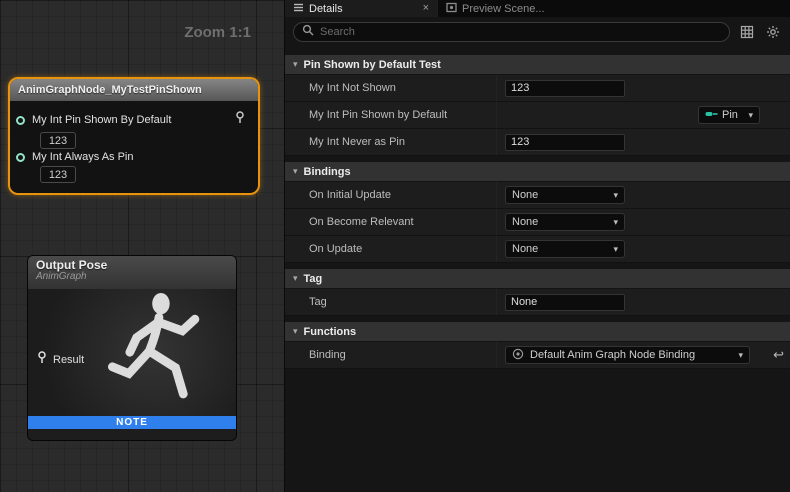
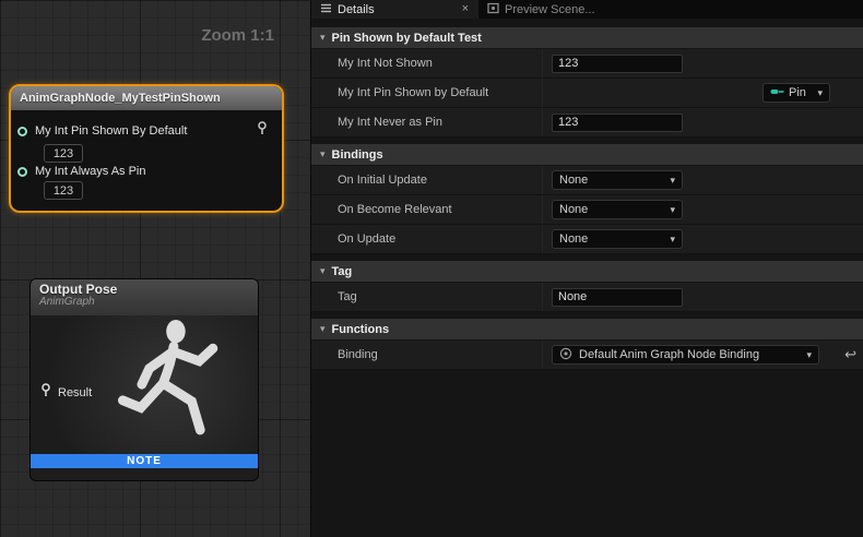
  Zoom 1:1
  AnimGraphNode_MyTestPinShown
  My Int Pin Shown By Default
  123
  My Int Always As Pin
  123
  Output Pose
  AnimGraph
  Result
  NOTE
  Details
  ×
  Preview Scene...
- Search
  ▾
  Pin Shown by Default Test
  My Int Not Shown
  123
  My Int Pin Shown by Default
  Pin
  ▾
  My Int Never as Pin
  123
  ▾
  Bindings
  On Initial Update
  None
  ▾
  On Become Relevant
  None
  ▾
  On Update
  None
  ▾
  ▾
  Tag
  Tag
  None
  ▾
  Functions
  Binding
  Default Anim Graph Node Binding
  ▾
  ↩
